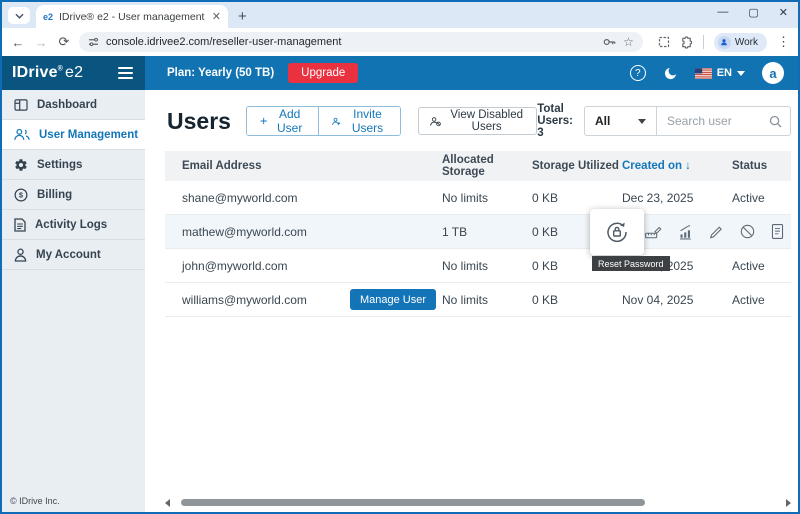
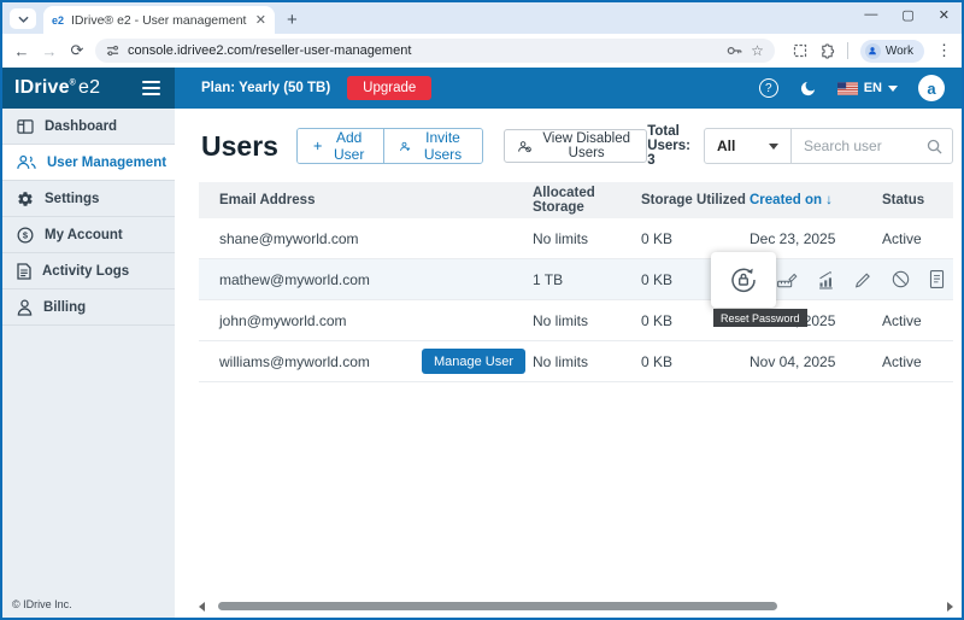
  e2
  IDrive® e2 - User management
  ✕
  +
  —
  ▢
  ✕
  ←
  →
  ⟳
  console.idrivee2.com/reseller-user-management
  ☆
  Work
  ⋮
  IDrive e2
  Plan: Yearly (50 TB)
  Upgrade
  ?
  EN
  a
  Dashboard
  User Management
  Settings
  $
- Billing
+ My Account
  Activity Logs
- My Account
+ Billing
  © IDrive Inc.
  Users
  Add User
  Invite Users
  View Disabled Users
  Total Users: 3
  All
  Search user
  Email Address
  Allocated Storage
  Storage Utilized
  Created on
  ↓
  Status
  shane@myworld.com
  No limits
  0 KB
  Dec 23, 2025
  Active
  mathew@myworld.com
  1 TB
  0 KB
  Reset Password
  john@myworld.com
  No limits
  0 KB
  Active
  williams@myworld.com
  Manage User
  No limits
  0 KB
  Nov 04, 2025
  Active
